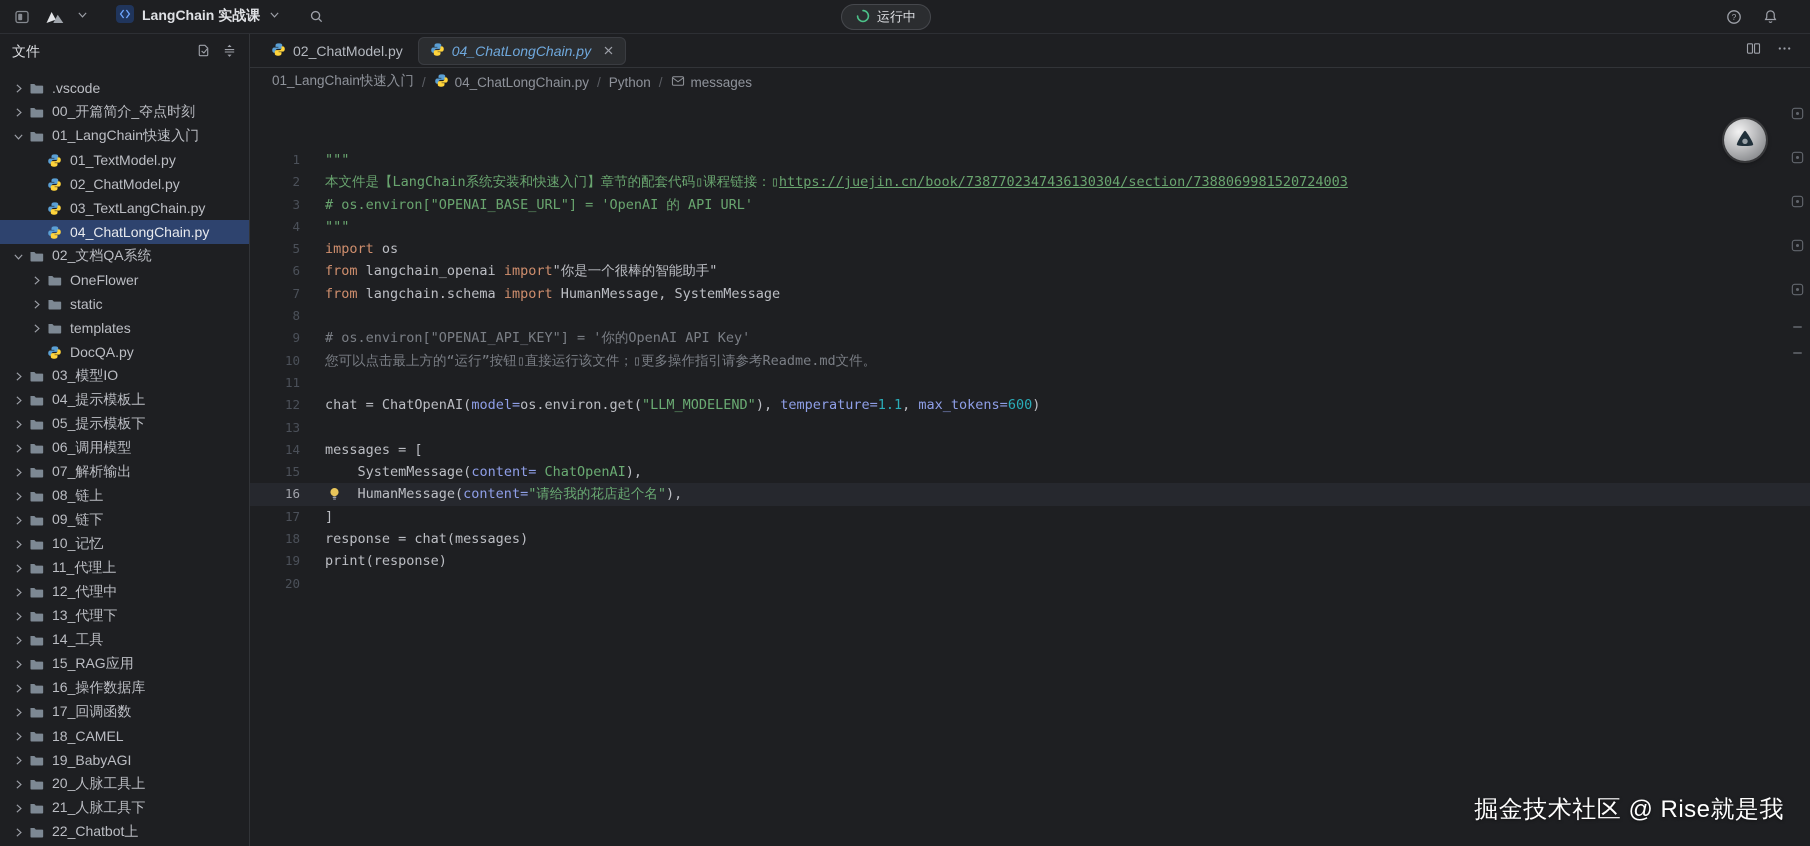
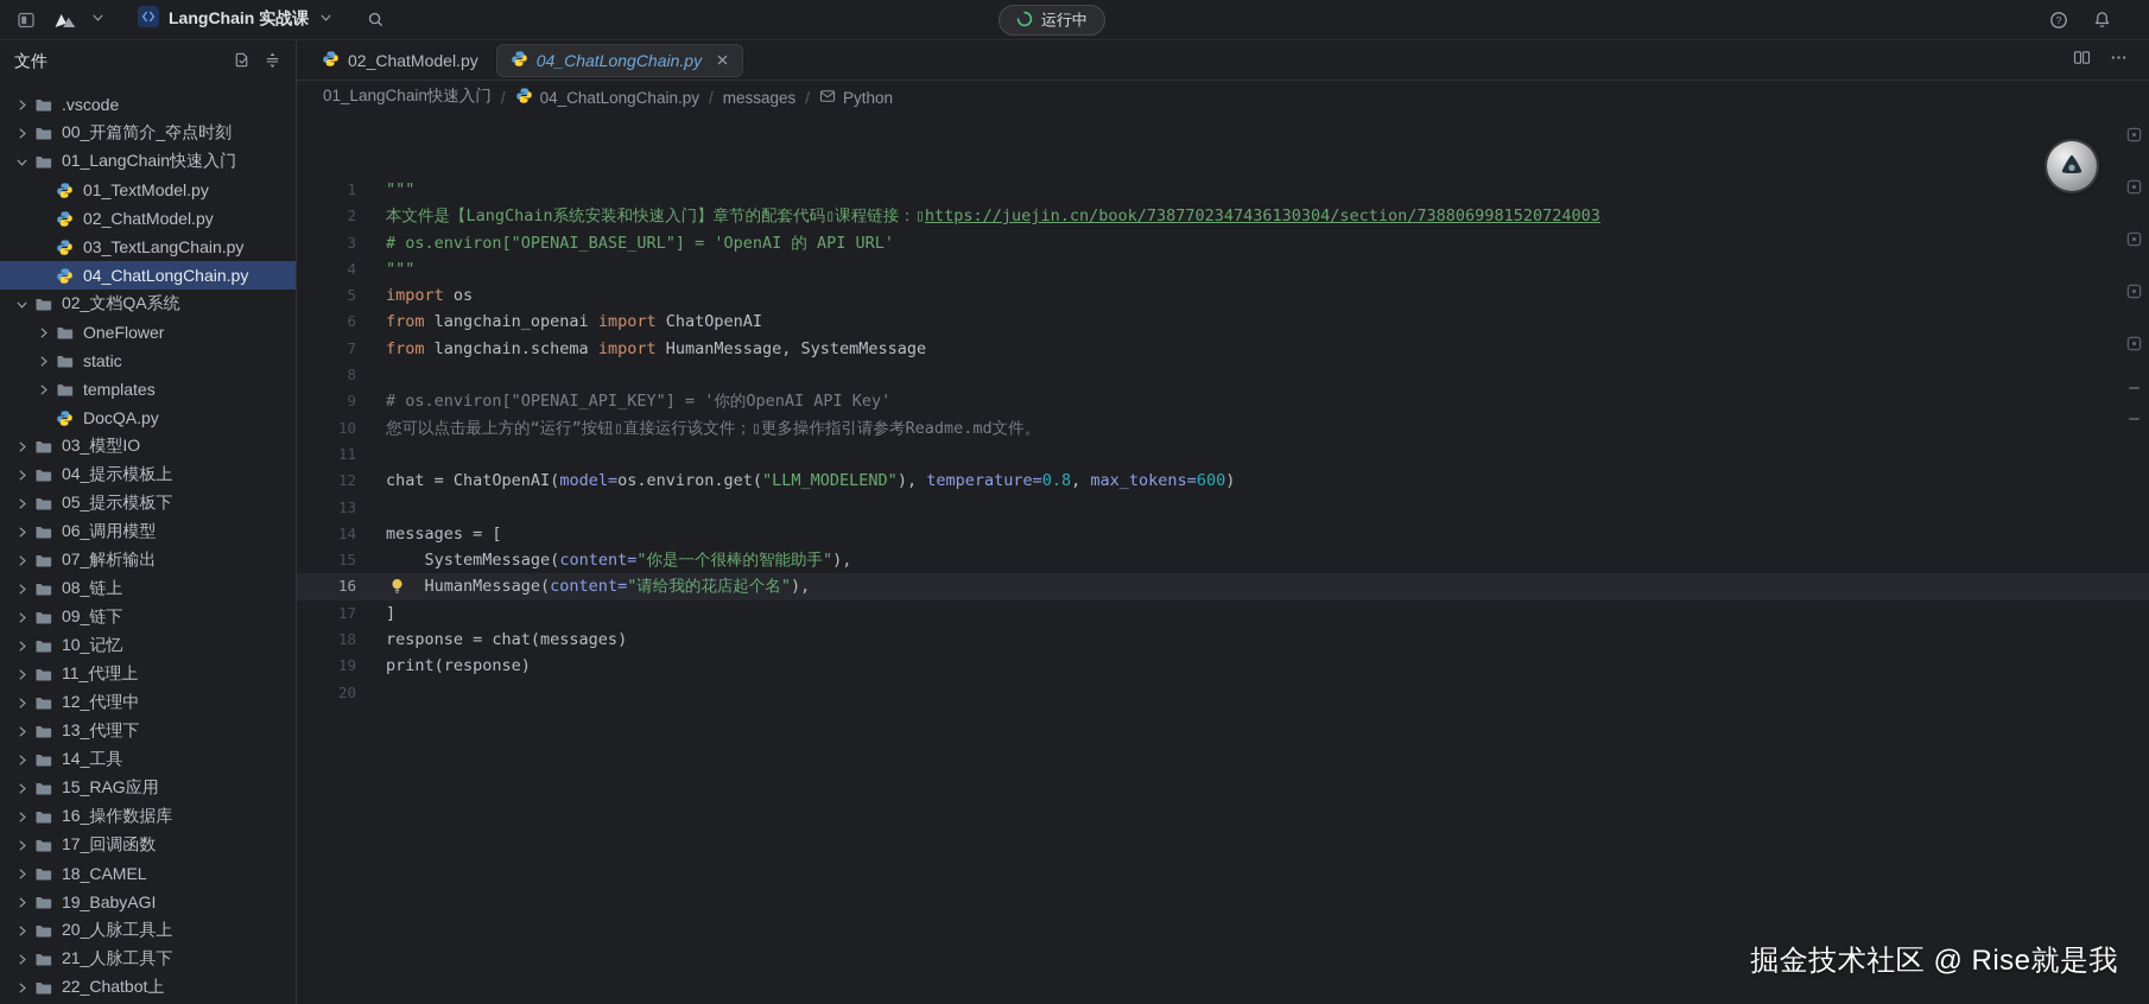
  LangChain 实战课
  运行中
  ?
  文件
  .vscode
  00_开篇简介_夺点时刻
  01_LangChain快速入门
  01_TextModel.py
  02_ChatModel.py
  03_TextLangChain.py
  04_ChatLongChain.py
  02_文档QA系统
  OneFlower
  static
  templates
  DocQA.py
  03_模型IO
  04_提示模板上
  05_提示模板下
  06_调用模型
  07_解析输出
  08_链上
  09_链下
  10_记忆
  11_代理上
  12_代理中
  13_代理下
  14_工具
  15_RAG应用
  16_操作数据库
  17_回调函数
  18_CAMEL
  19_BabyAGI
  20_人脉工具上
  21_人脉工具下
  22_Chatbot上
  02_ChatModel.py
  04_ChatLongChain.py
  01_LangChain快速入门
  /
  04_ChatLongChain.py
  /
- Python
+ messages
  /
- messages
+ Python
  1
  """
  2
  本文件是【LangChain系统安装和快速入门】章节的配套代码▯课程链接：▯https://juejin.cn/book/7387702347436130304/section/7388069981520724003
  3
  # os.environ["OPENAI_BASE_URL"] = 'OpenAI 的 API URL'
  4
  """
  5
  import os
  6
- from langchain_openai import"你是一个很棒的智能助手"
+ from langchain_openai import ChatOpenAI
  7
  from langchain.schema import HumanMessage, SystemMessage
  8
  9
  # os.environ["OPENAI_API_KEY"] = '你的OpenAI API Key'
  10
  您可以点击最上方的“运行”按钮▯直接运行该文件；▯更多操作指引请参考Readme.md文件。
  11
  12
- chat = ChatOpenAI(model=os.environ.get("LLM_MODELEND"), temperature=1.1, max_tokens=600)
+ chat = ChatOpenAI(model=os.environ.get("LLM_MODELEND"), temperature=0.8, max_tokens=600)
  13
  14
  messages = [
  15
- SystemMessage(content= ChatOpenAI),
+ SystemMessage(content="你是一个很棒的智能助手"),
  16
  HumanMessage(content="请给我的花店起个名"),
  17
  ]
  18
  response = chat(messages)
  19
  print(response)
  20
  掘金技术社区 @ Rise就是我
